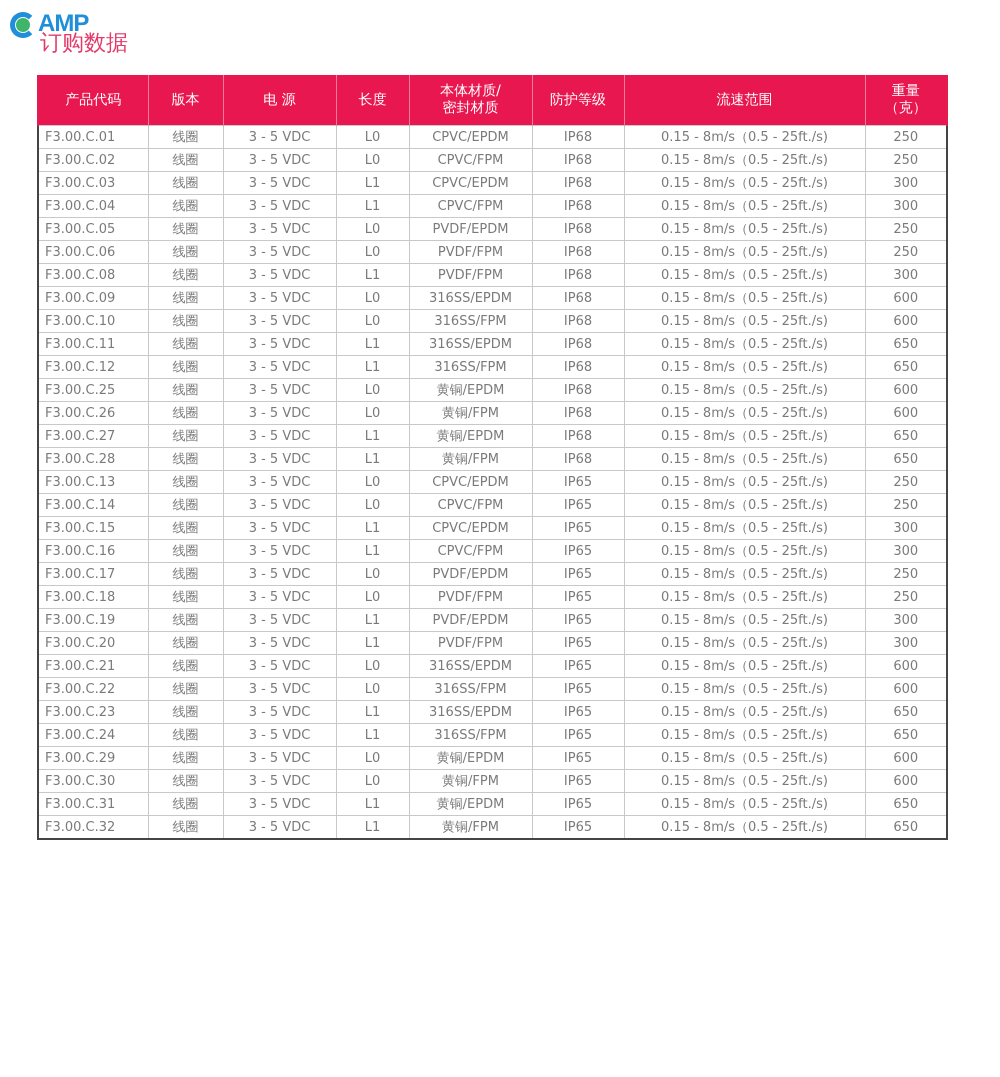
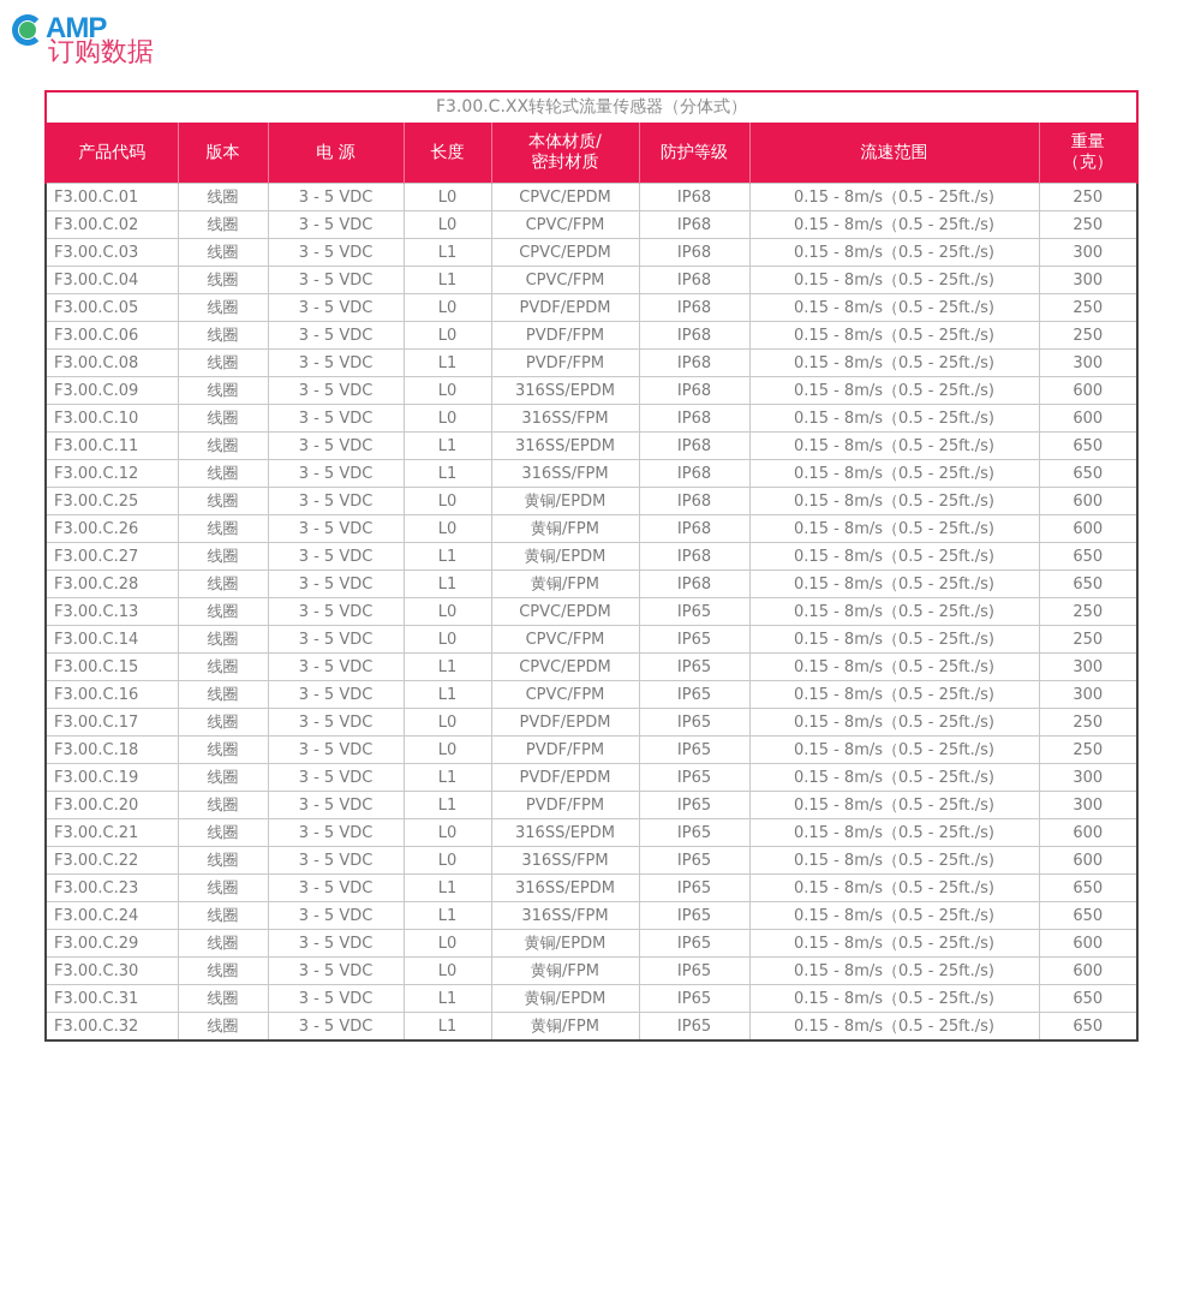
  AMP
  订购数据
+ F3.00.C.XX转轮式流量传感器（分体式）
  产品代码	版本	电 源	长度	本体材质/ 密封材质	防护等级	流速范围	重量 （克）
  F3.00.C.01	线圈	3 - 5 VDC	L0	CPVC/EPDM	IP68	0.15 - 8m/s（0.5 - 25ft./s)	250
  F3.00.C.02	线圈	3 - 5 VDC	L0	CPVC/FPM	IP68	0.15 - 8m/s（0.5 - 25ft./s)	250
  F3.00.C.03	线圈	3 - 5 VDC	L1	CPVC/EPDM	IP68	0.15 - 8m/s（0.5 - 25ft./s)	300
  F3.00.C.04	线圈	3 - 5 VDC	L1	CPVC/FPM	IP68	0.15 - 8m/s（0.5 - 25ft./s)	300
  F3.00.C.05	线圈	3 - 5 VDC	L0	PVDF/EPDM	IP68	0.15 - 8m/s（0.5 - 25ft./s)	250
  F3.00.C.06	线圈	3 - 5 VDC	L0	PVDF/FPM	IP68	0.15 - 8m/s（0.5 - 25ft./s)	250
  F3.00.C.08	线圈	3 - 5 VDC	L1	PVDF/FPM	IP68	0.15 - 8m/s（0.5 - 25ft./s)	300
  F3.00.C.09	线圈	3 - 5 VDC	L0	316SS/EPDM	IP68	0.15 - 8m/s（0.5 - 25ft./s)	600
  F3.00.C.10	线圈	3 - 5 VDC	L0	316SS/FPM	IP68	0.15 - 8m/s（0.5 - 25ft./s)	600
  F3.00.C.11	线圈	3 - 5 VDC	L1	316SS/EPDM	IP68	0.15 - 8m/s（0.5 - 25ft./s)	650
  F3.00.C.12	线圈	3 - 5 VDC	L1	316SS/FPM	IP68	0.15 - 8m/s（0.5 - 25ft./s)	650
  F3.00.C.25	线圈	3 - 5 VDC	L0	黄铜/EPDM	IP68	0.15 - 8m/s（0.5 - 25ft./s)	600
  F3.00.C.26	线圈	3 - 5 VDC	L0	黄铜/FPM	IP68	0.15 - 8m/s（0.5 - 25ft./s)	600
  F3.00.C.27	线圈	3 - 5 VDC	L1	黄铜/EPDM	IP68	0.15 - 8m/s（0.5 - 25ft./s)	650
  F3.00.C.28	线圈	3 - 5 VDC	L1	黄铜/FPM	IP68	0.15 - 8m/s（0.5 - 25ft./s)	650
  F3.00.C.13	线圈	3 - 5 VDC	L0	CPVC/EPDM	IP65	0.15 - 8m/s（0.5 - 25ft./s)	250
  F3.00.C.14	线圈	3 - 5 VDC	L0	CPVC/FPM	IP65	0.15 - 8m/s（0.5 - 25ft./s)	250
  F3.00.C.15	线圈	3 - 5 VDC	L1	CPVC/EPDM	IP65	0.15 - 8m/s（0.5 - 25ft./s)	300
  F3.00.C.16	线圈	3 - 5 VDC	L1	CPVC/FPM	IP65	0.15 - 8m/s（0.5 - 25ft./s)	300
  F3.00.C.17	线圈	3 - 5 VDC	L0	PVDF/EPDM	IP65	0.15 - 8m/s（0.5 - 25ft./s)	250
  F3.00.C.18	线圈	3 - 5 VDC	L0	PVDF/FPM	IP65	0.15 - 8m/s（0.5 - 25ft./s)	250
  F3.00.C.19	线圈	3 - 5 VDC	L1	PVDF/EPDM	IP65	0.15 - 8m/s（0.5 - 25ft./s)	300
  F3.00.C.20	线圈	3 - 5 VDC	L1	PVDF/FPM	IP65	0.15 - 8m/s（0.5 - 25ft./s)	300
  F3.00.C.21	线圈	3 - 5 VDC	L0	316SS/EPDM	IP65	0.15 - 8m/s（0.5 - 25ft./s)	600
  F3.00.C.22	线圈	3 - 5 VDC	L0	316SS/FPM	IP65	0.15 - 8m/s（0.5 - 25ft./s)	600
  F3.00.C.23	线圈	3 - 5 VDC	L1	316SS/EPDM	IP65	0.15 - 8m/s（0.5 - 25ft./s)	650
  F3.00.C.24	线圈	3 - 5 VDC	L1	316SS/FPM	IP65	0.15 - 8m/s（0.5 - 25ft./s)	650
  F3.00.C.29	线圈	3 - 5 VDC	L0	黄铜/EPDM	IP65	0.15 - 8m/s（0.5 - 25ft./s)	600
  F3.00.C.30	线圈	3 - 5 VDC	L0	黄铜/FPM	IP65	0.15 - 8m/s（0.5 - 25ft./s)	600
  F3.00.C.31	线圈	3 - 5 VDC	L1	黄铜/EPDM	IP65	0.15 - 8m/s（0.5 - 25ft./s)	650
  F3.00.C.32	线圈	3 - 5 VDC	L1	黄铜/FPM	IP65	0.15 - 8m/s（0.5 - 25ft./s)	650
